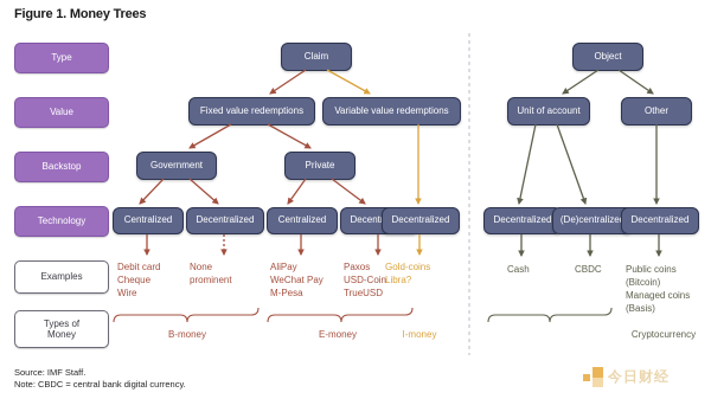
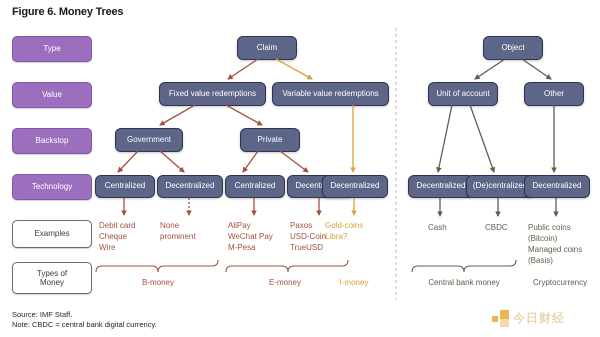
- Figure 1. Money Trees
+ Figure 6. Money Trees
  Type
  Value
  Backstop
  Technology
  Examples
  Types of
  Money
  Claim
  Fixed value redemptions
  Variable value redemptions
  Government
  Private
  Centralized
  Decentralized
  Centralized
  Decentralized
  Debit card
  Cheque
  Wire
  None
  prominent
  AliPay
  WeChat Pay
  M-Pesa
  Paxos
  USD-Coin
  TrueUSD
  Gold-coins
  Libra?
  B-money
  E-money
  I-money
  Object
  Unit of account
  Other
  Decentralized
  (De)centralize
  Decentralized
  Cash
  CBDC
  Public coins
  (Bitcoin)
  Managed coins
  (Basis)
+ Central bank money
  Cryptocurrency
  Source: IMF Staff.
  Note: CBDC = central bank digital currency.
  今日财经
